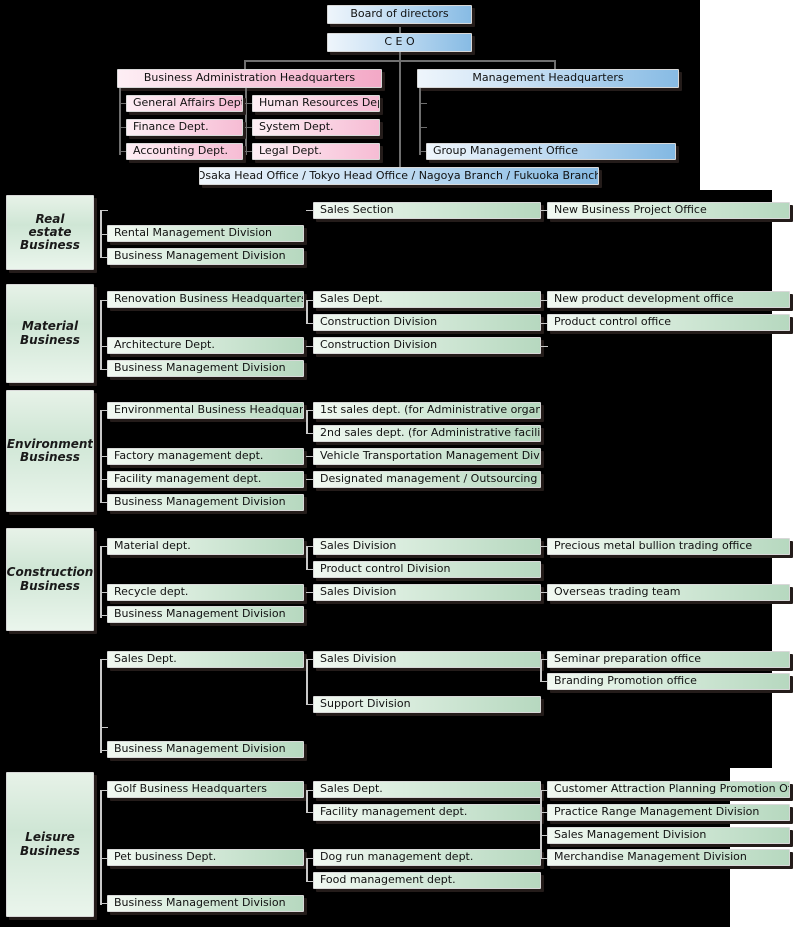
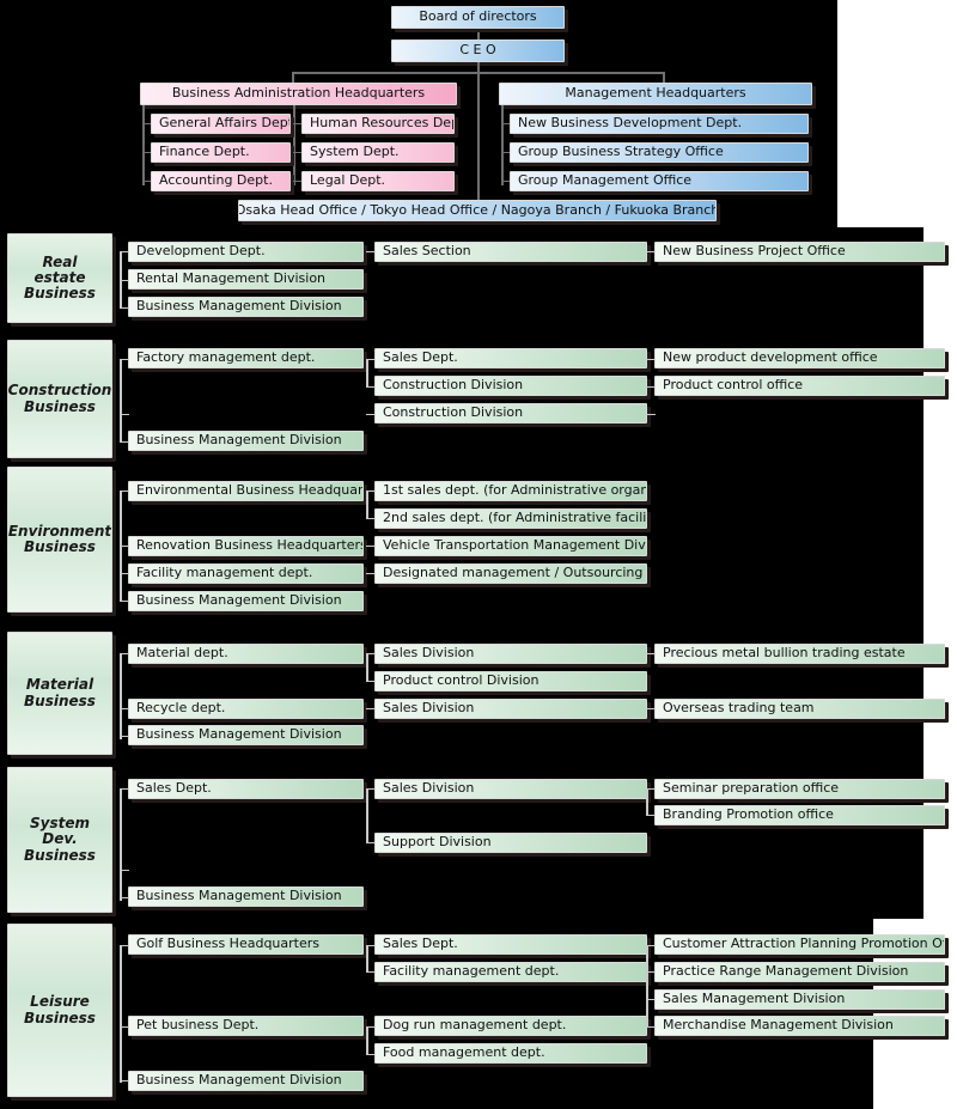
  Board of directors
  C E O
  Business Administration Headquarters
  General Affairs Dept
  Finance Dept.
  Accounting Dept.
  Human Resources De
  System Dept.
  Legal Dept.
  Management Headquarters
+ New Business Development Dept.
+ Group Business Strategy Office
  Group Management Office
  Osaka Head Office / Tokyo Head Office / Nagoya Branch / Fukuoka Branch
  Real estate Business
+ Development Dept.
  Rental Management Division
  Business Management Division
  Sales Section
  New Business Project Office
- Material Business
+ Construction Business
- Renovation Business Headquarters
+ Factory management dept.
- Architecture Dept.
  Business Management Division
  Sales Dept.
  Construction Division
  Construction Division
  New product development office
  Product control office
  Environment Business
  Environmental Business Headquar
- Factory management dept.
+ Renovation Business Headquarters
  Facility management dept.
  Business Management Division
  1st sales dept. (for Administrative organ
  2nd sales dept. (for Administrative facili
  Vehicle Transportation Management Div
  Designated management / Outsourcing
- Construction Business
+ Material Business
  Material dept.
  Recycle dept.
  Business Management Division
  Sales Division
  Product control Division
  Sales Division
- Precious metal bullion trading office
+ Precious metal bullion trading estate
  Overseas trading team
+ System Dev. Business
  Sales Dept.
  Business Management Division
  Sales Division
  Support Division
  Seminar preparation office
  Branding Promotion office
  Leisure Business
  Golf Business Headquarters
  Pet business Dept.
  Business Management Division
  Sales Dept.
  Facility management dept.
  Dog run management dept.
  Food management dept.
  Customer Attraction Planning Promotion Of
  Practice Range Management Division
  Sales Management Division
  Merchandise Management Division
